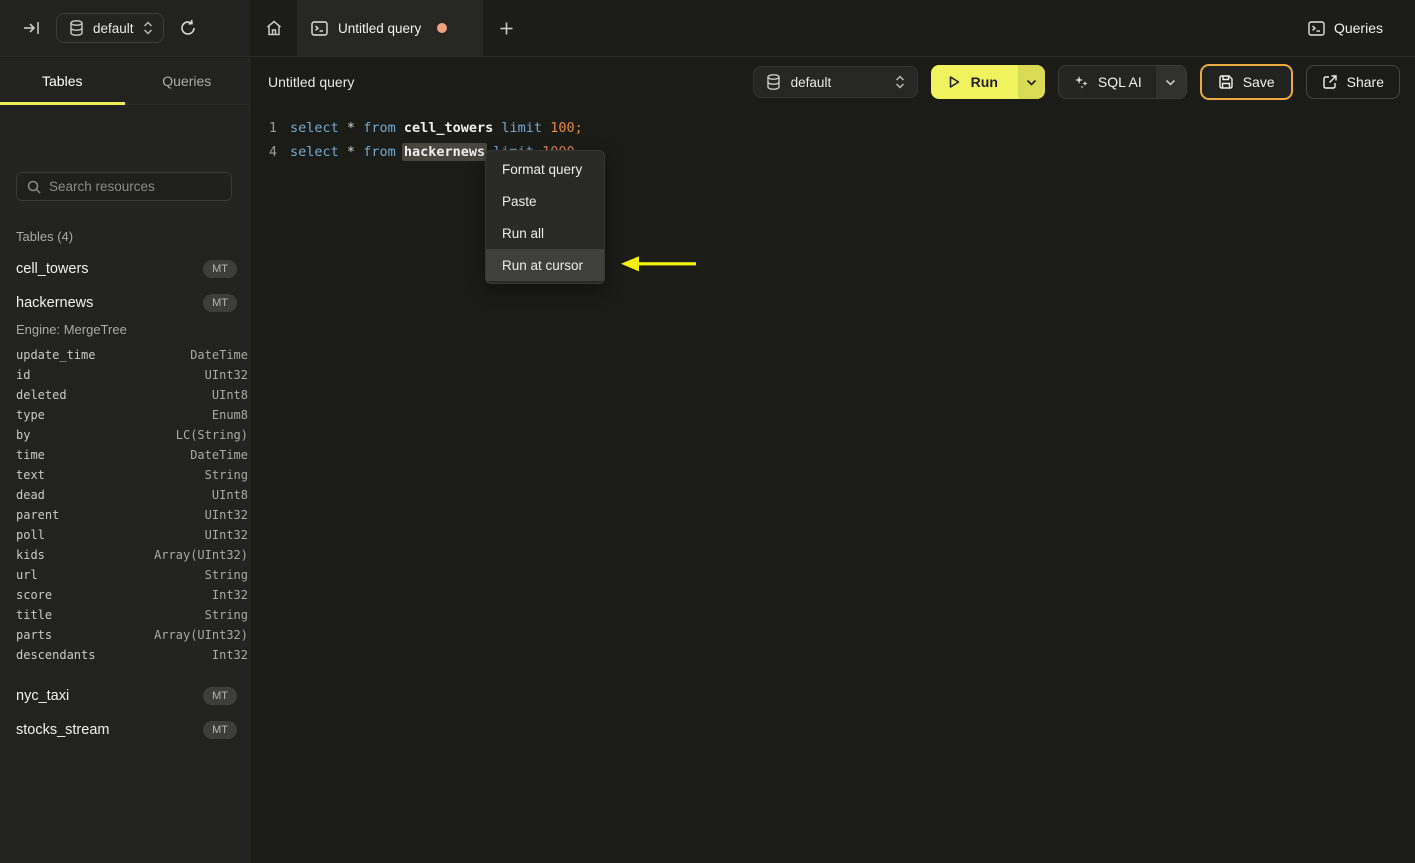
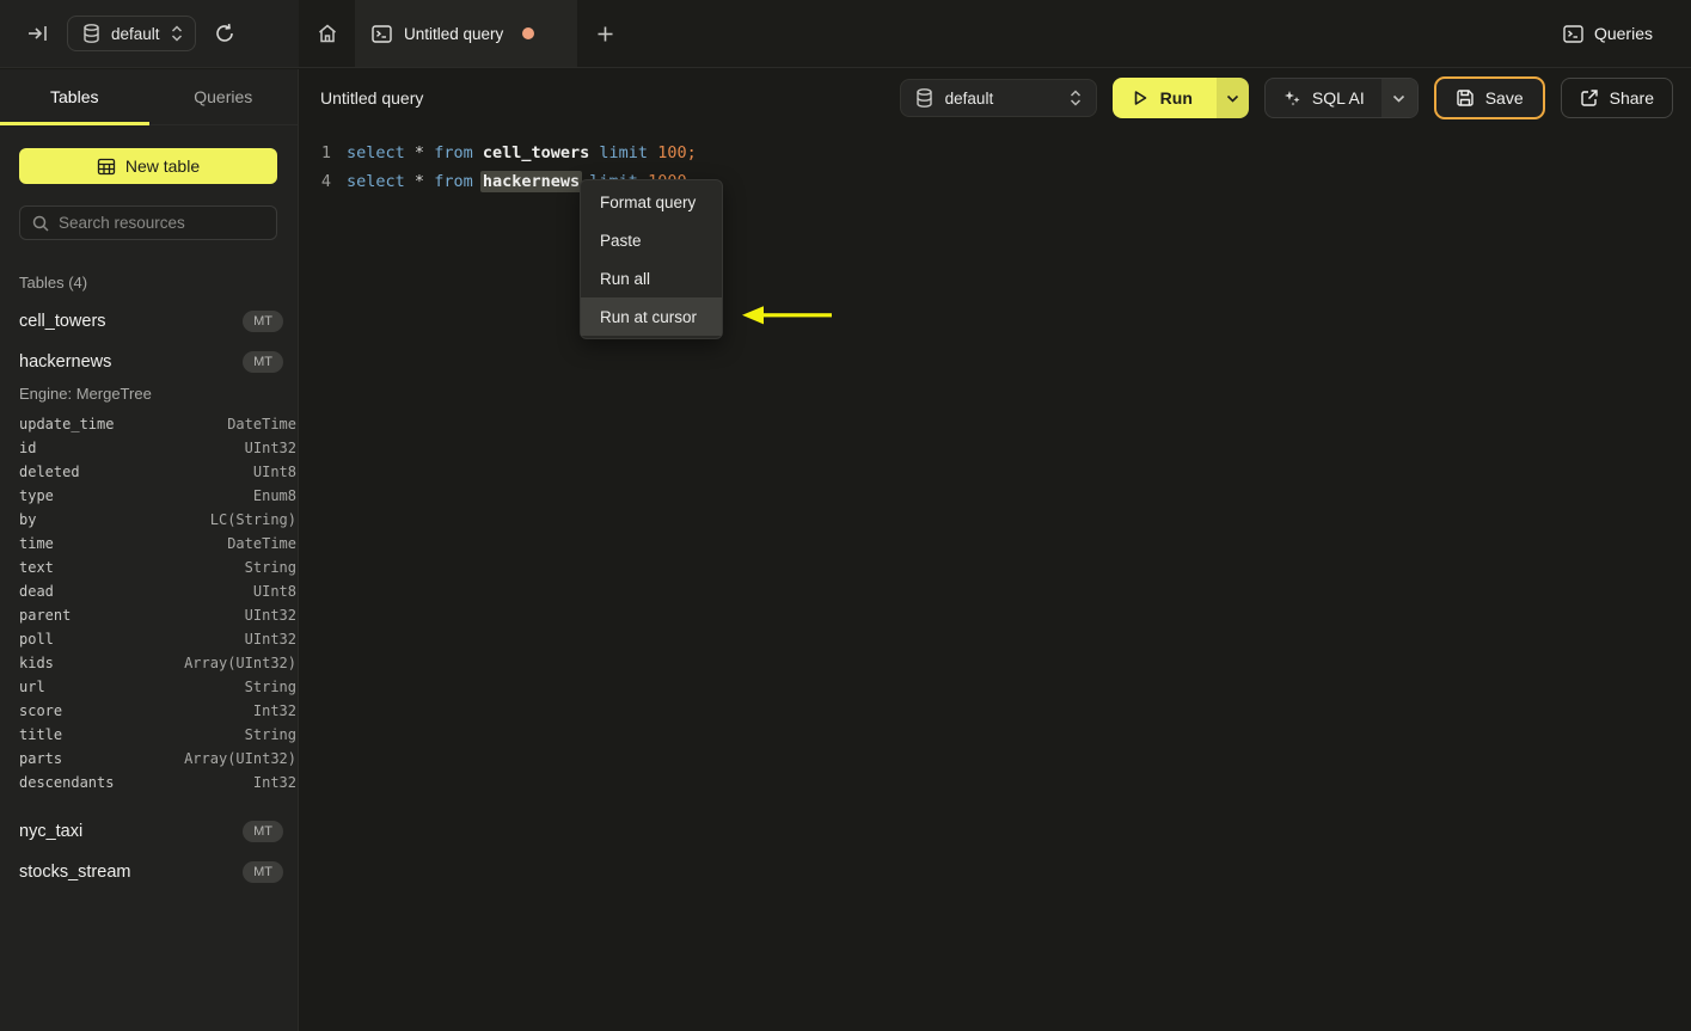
  default
  Untitled query
  Queries
  Untitled query
  default
  Run
  SQL AI
  Save
  Share
  Tables
  Queries
+ New table
  Search resources
  Tables (4)
  cell_towers
  MT
  hackernews
  MT
  Engine: MergeTree
  update_time
  DateTime
  id
  UInt32
  deleted
  UInt8
  type
  Enum8
  by
  LC(String)
  time
  DateTime
  text
  String
  dead
  UInt8
  parent
  UInt32
  poll
  UInt32
  kids
  Array(UInt32)
  url
  String
  score
  Int32
  title
  String
  parts
  Array(UInt32)
  descendants
  Int32
  nyc_taxi
  MT
  stocks_stream
  MT
  1
  select * from cell_towers limit 100;
  4
  select * from hackernews
  Format query
  Paste
  Run all
  Run at cursor
